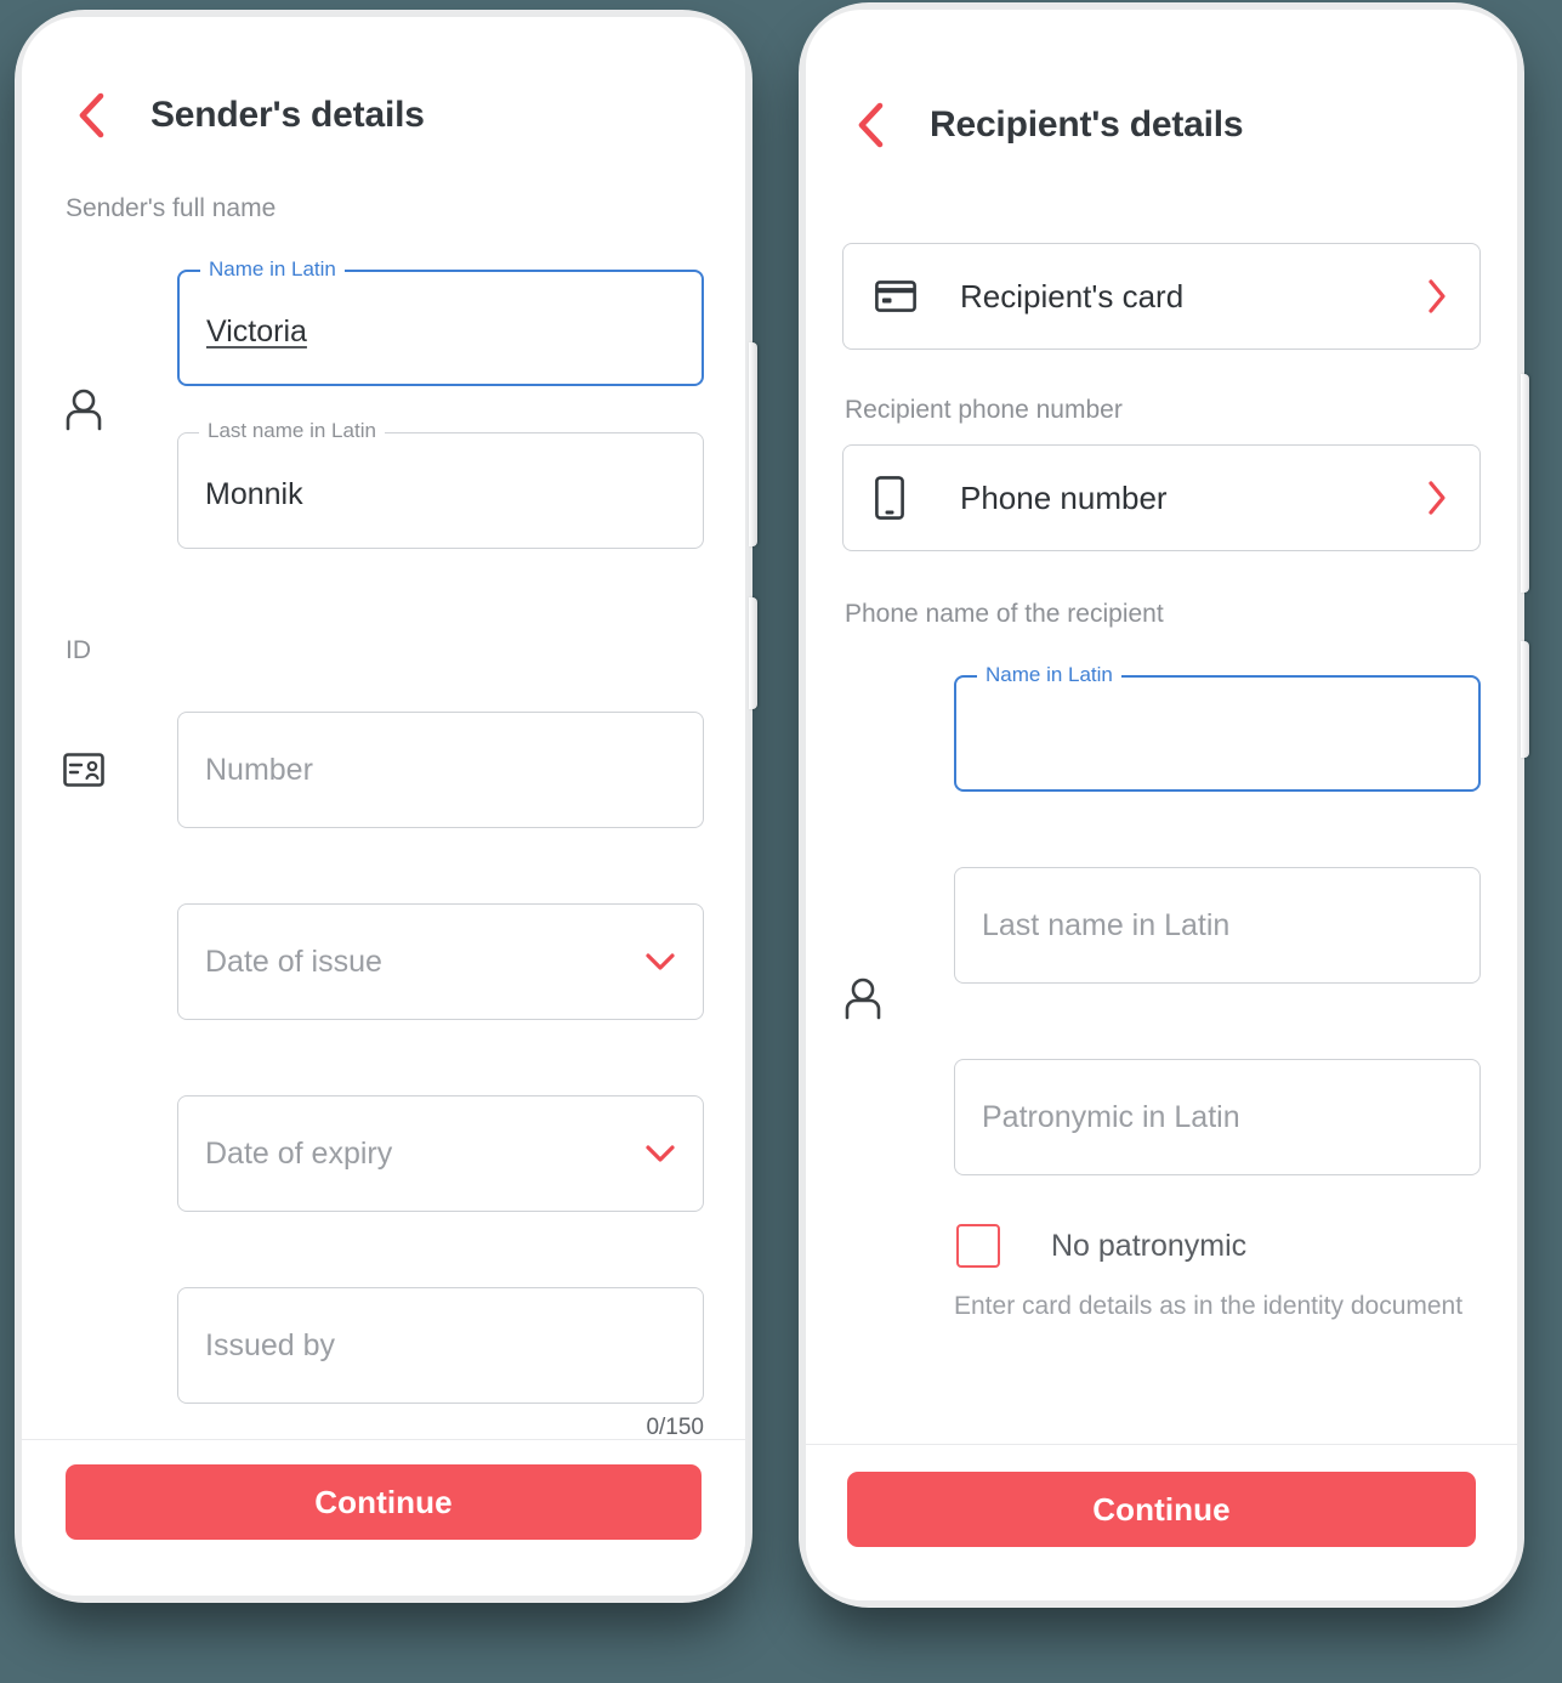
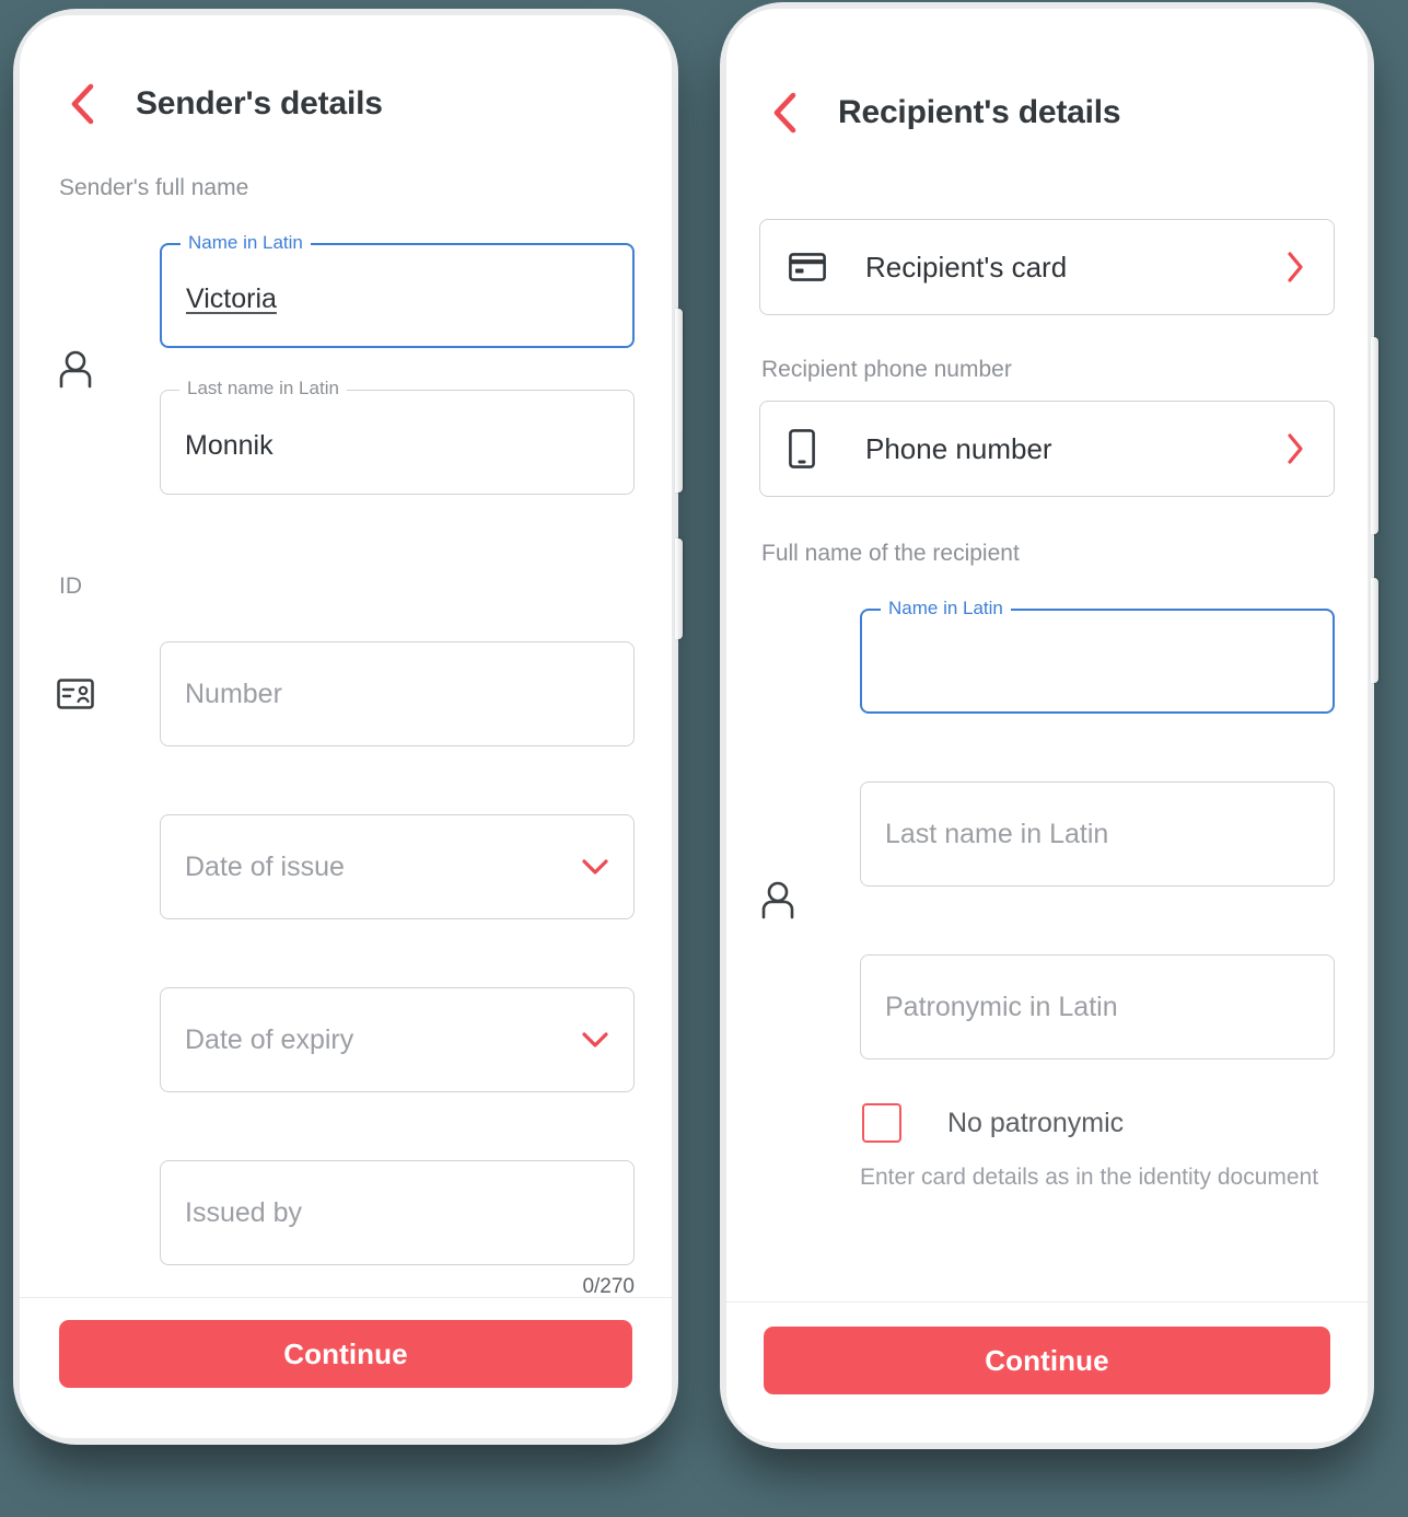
  Sender's details
  Sender's full name
  Name in Latin
  Victoria
  Last name in Latin
  Monnik
  ID
  Number
  Date of issue
  Date of expiry
  Issued by
- 0/150
+ 0/270
  Continue
  Recipient's details
  Recipient's card
  Recipient phone number
  Phone number
- Phone name of the recipient
+ Full name of the recipient
  Name in Latin
  Last name in Latin
  Patronymic in Latin
  No patronymic
  Enter card details as in the identity document
  Continue
